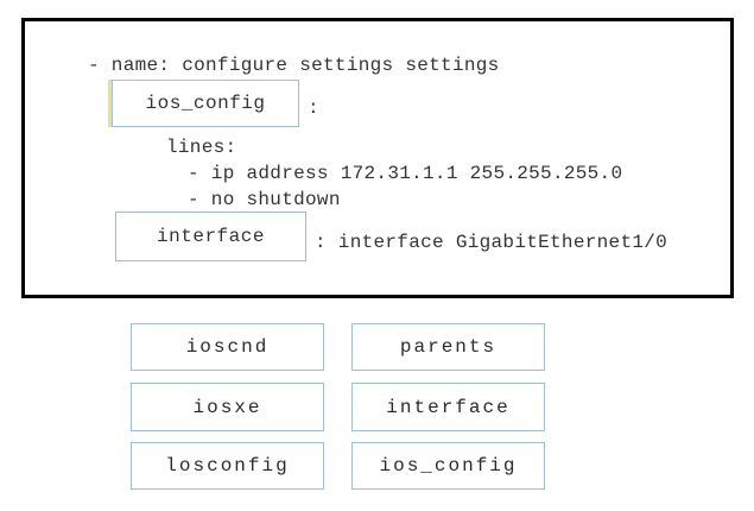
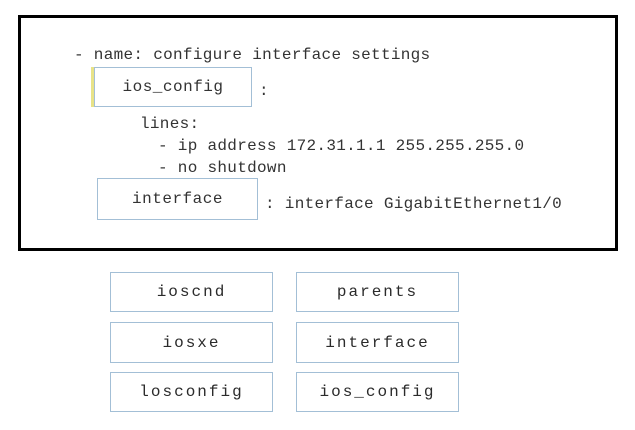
- - name: configure settings settings
+ - name: configure interface settings
  ios_config
  :
  lines:
  - ip address 172.31.1.1 255.255.255.0
  - no shutdown
  interface
  : interface GigabitEthernet1/0
  ioscnd
  parents
  iosxe
  interface
  losconfig
  ios_config
